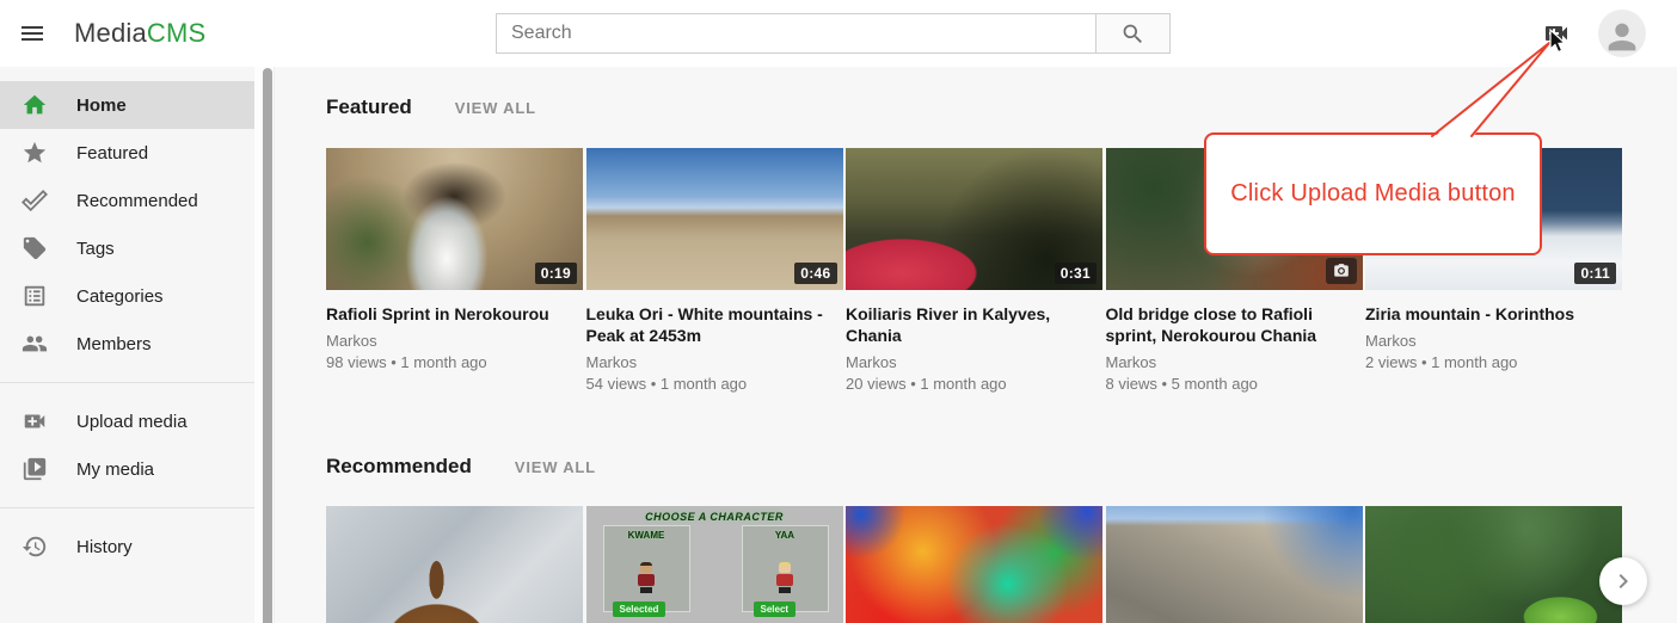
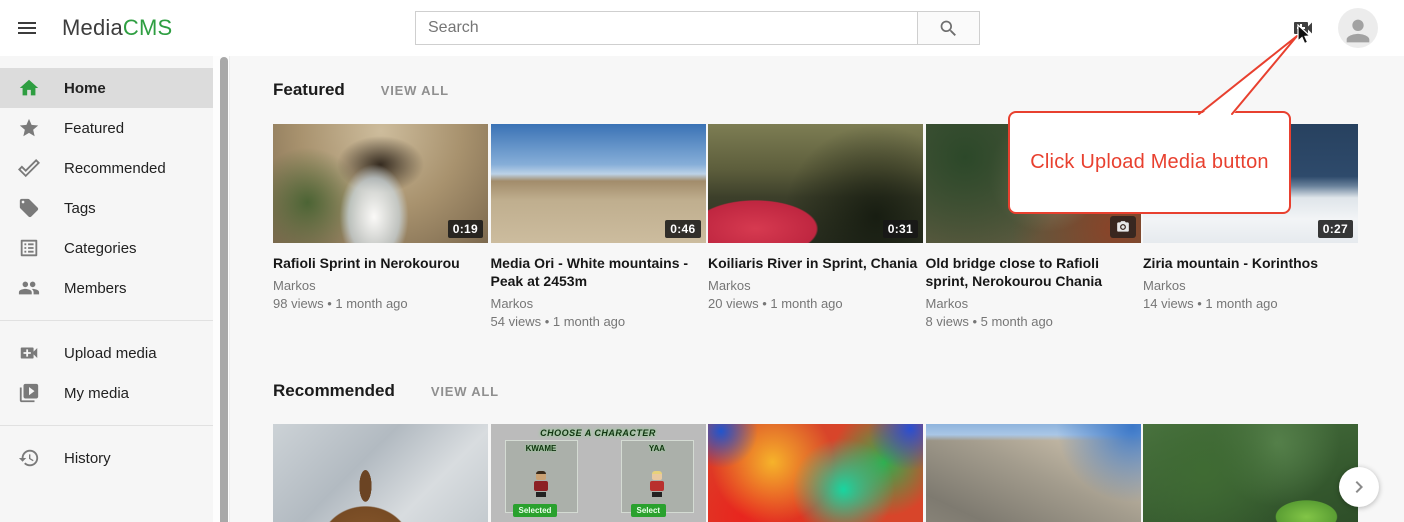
  MediaCMS
  Search
  Home
  Featured
  Recommended
  Tags
  Categories
  Members
  Upload media
  My media
  History
  Featured
  VIEW ALL
  0:19
  Rafioli Sprint in Nerokourou
  Markos
  98 views • 1 month ago
  0:46
- Leuka Ori - White mountains - Peak at 2453m
+ Media Ori - White mountains - Peak at 2453m
  Markos
  54 views • 1 month ago
  0:31
- Koiliaris River in Kalyves, Chania
+ Koiliaris River in Sprint, Chania
  Markos
  20 views • 1 month ago
  Old bridge close to Rafioli sprint, Nerokourou Chania
  Markos
  8 views • 5 month ago
- 0:11
+ 0:27
  Ziria mountain - Korinthos
  Markos
- 2 views • 1 month ago
+ 14 views • 1 month ago
  Recommended
  VIEW ALL
  CHOOSE A CHARACTER
  KWAME
  YAA
  Selected
  Select
  Click Upload Media button
